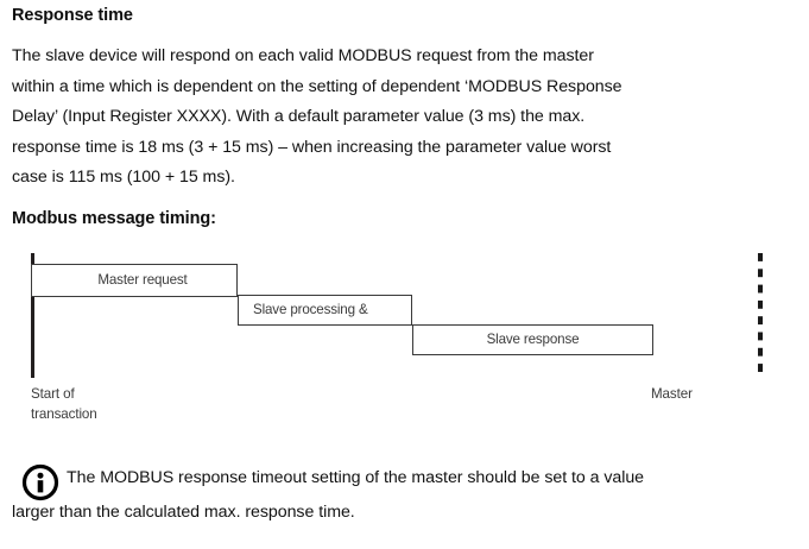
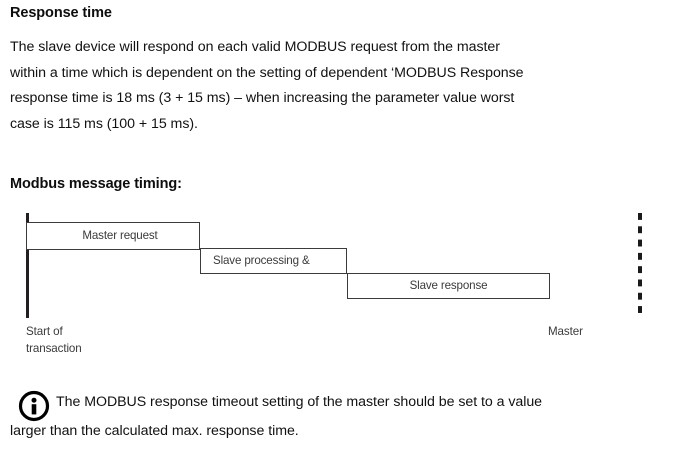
  Response time
  The slave device will respond on each valid MODBUS request from the master
  within a time which is dependent on the setting of dependent ‘MODBUS Response
- Delay’ (Input Register XXXX). With a default parameter value (3 ms) the max.
  response time is 18 ms (3 + 15 ms) – when increasing the parameter value worst
  case is 115 ms (100 + 15 ms).
  Modbus message timing:
  Master request
  Slave processing &
  Slave response
  Start of
  transaction
  Master
  The MODBUS response timeout setting of the master should be set to a value
  larger than the calculated max. response time.
